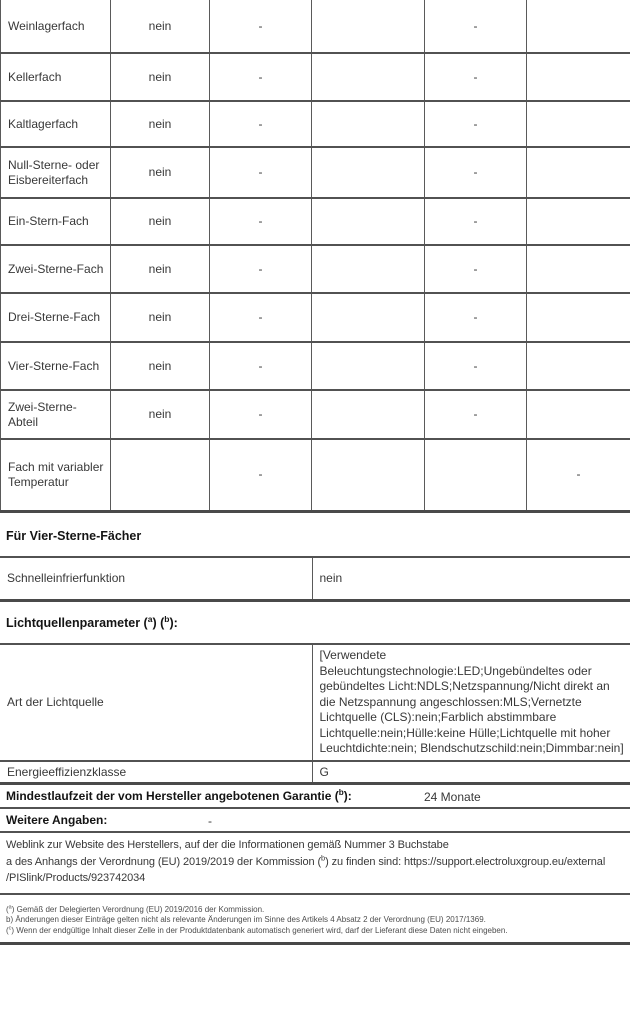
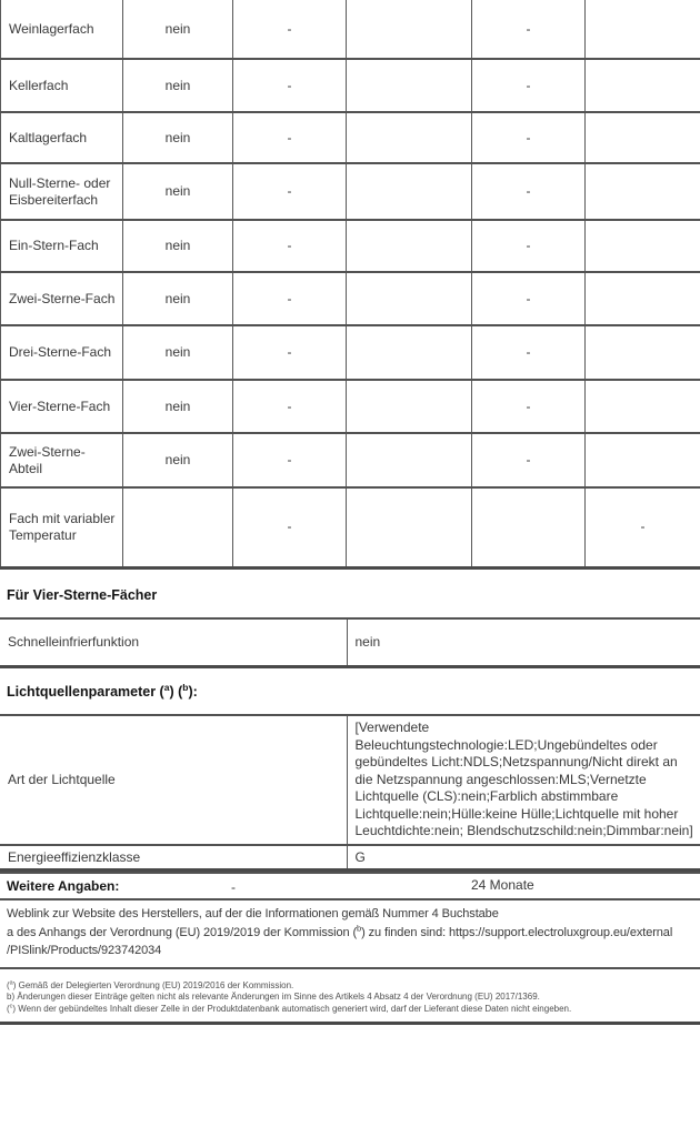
  Weinlagerfach	nein	-		-
  Kellerfach	nein	-		-
  Kaltlagerfach	nein	-		-
  Null-Sterne- oder Eisbereiterfach	nein	-		-
  Ein-Stern-Fach	nein	-		-
  Zwei-Sterne-Fach	nein	-		-
  Drei-Sterne-Fach	nein	-		-
  Vier-Sterne-Fach	nein	-		-
  Zwei-Sterne-Abteil	nein	-		-
  Fach mit variabler Temperatur		-			-
  Für Vier-Sterne-Fächer
  Schnelleinfrierfunktion	nein
  Lichtquellenparameter (a) (b):
  Art der Lichtquelle	[Verwendete Beleuchtungstechnologie:LED;Ungebündeltes oder gebündeltes Licht:NDLS;Netzspannung/Nicht direkt an die Netzspannung angeschlossen:MLS;Vernetzte Lichtquelle (CLS):nein;Farblich abstimmbare Lichtquelle:nein;Hülle:keine Hülle;Lichtquelle mit hoher Leuchtdichte:nein; Blendschutzschild:nein;Dimmbar:nein]
  Energieeffizienzklasse	G
- Mindestlaufzeit der vom Hersteller angebotenen Garantie (b):
  24 Monate
  Weitere Angaben:
  -
- Weblink zur Website des Herstellers, auf der die Informationen gemäß Nummer 3 Buchstabe
+ Weblink zur Website des Herstellers, auf der die Informationen gemäß Nummer 4 Buchstabe
  a des Anhangs der Verordnung (EU) 2019/2019 der Kommission (b) zu finden sind: https://support.electroluxgroup.eu/external
  /PISlink/Products/923742034
  ( ) Gemäß der Delegierten Verordnung (EU) 2019/2016 der Kommission.
- b) Änderungen dieser Einträge gelten nicht als relevante Änderungen im Sinne des Artikels 4 Absatz 2 der Verordnung (EU) 2017/1369.
+ b) Änderungen dieser Einträge gelten nicht als relevante Änderungen im Sinne des Artikels 4 Absatz 4 der Verordnung (EU) 2017/1369.
- ( ) Wenn der endgültige Inhalt dieser Zelle in der Produktdatenbank automatisch generiert wird, darf der Lieferant diese Daten nicht eingeben.
+ ( ) Wenn der gebündeltes Inhalt dieser Zelle in der Produktdatenbank automatisch generiert wird, darf der Lieferant diese Daten nicht eingeben.
